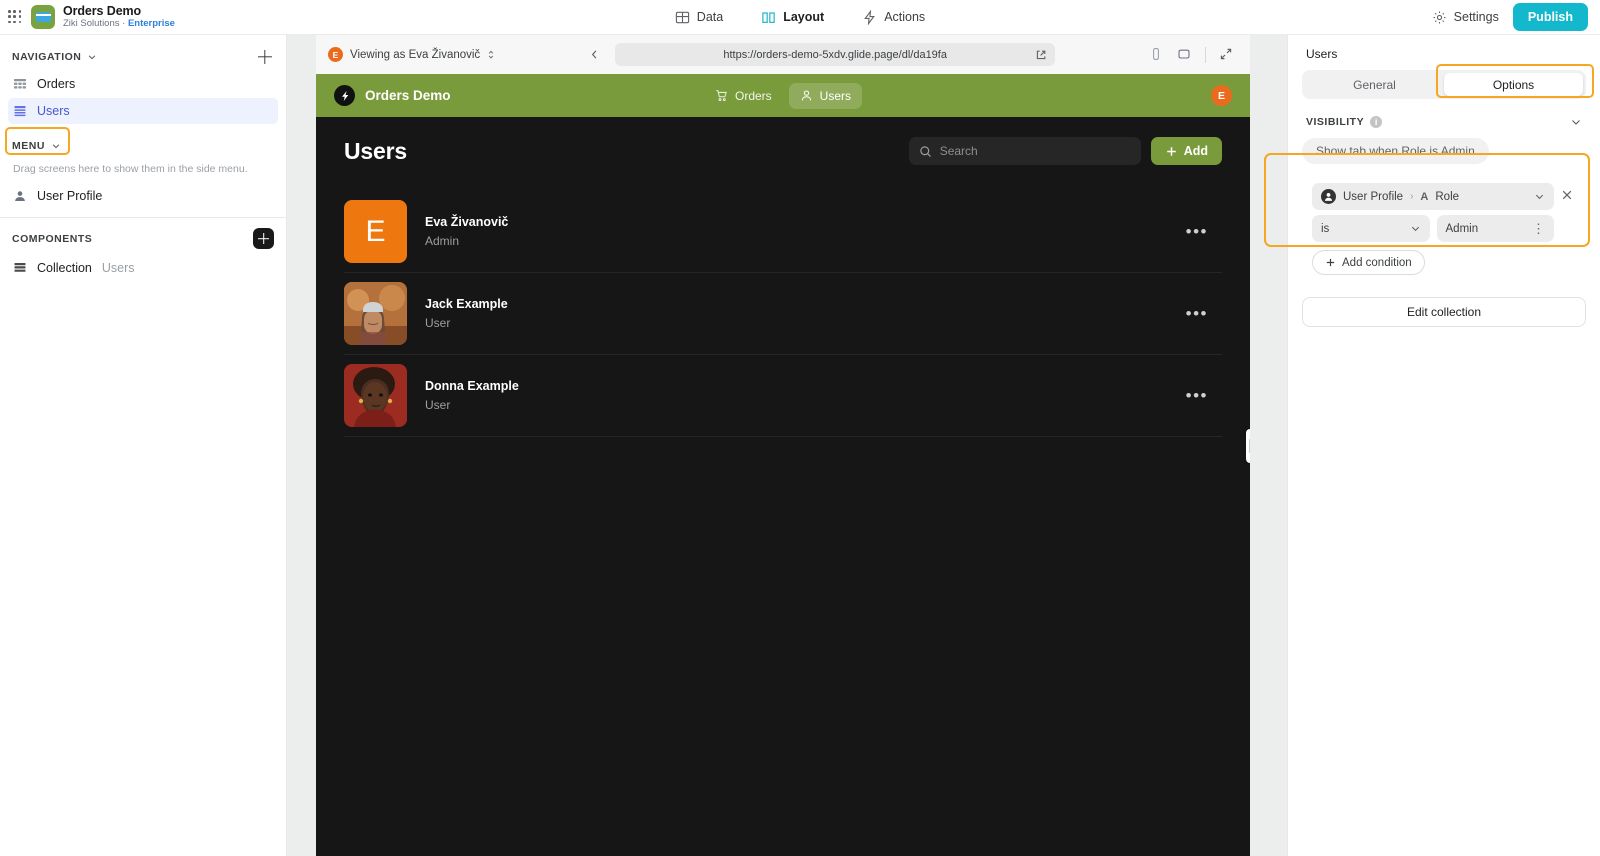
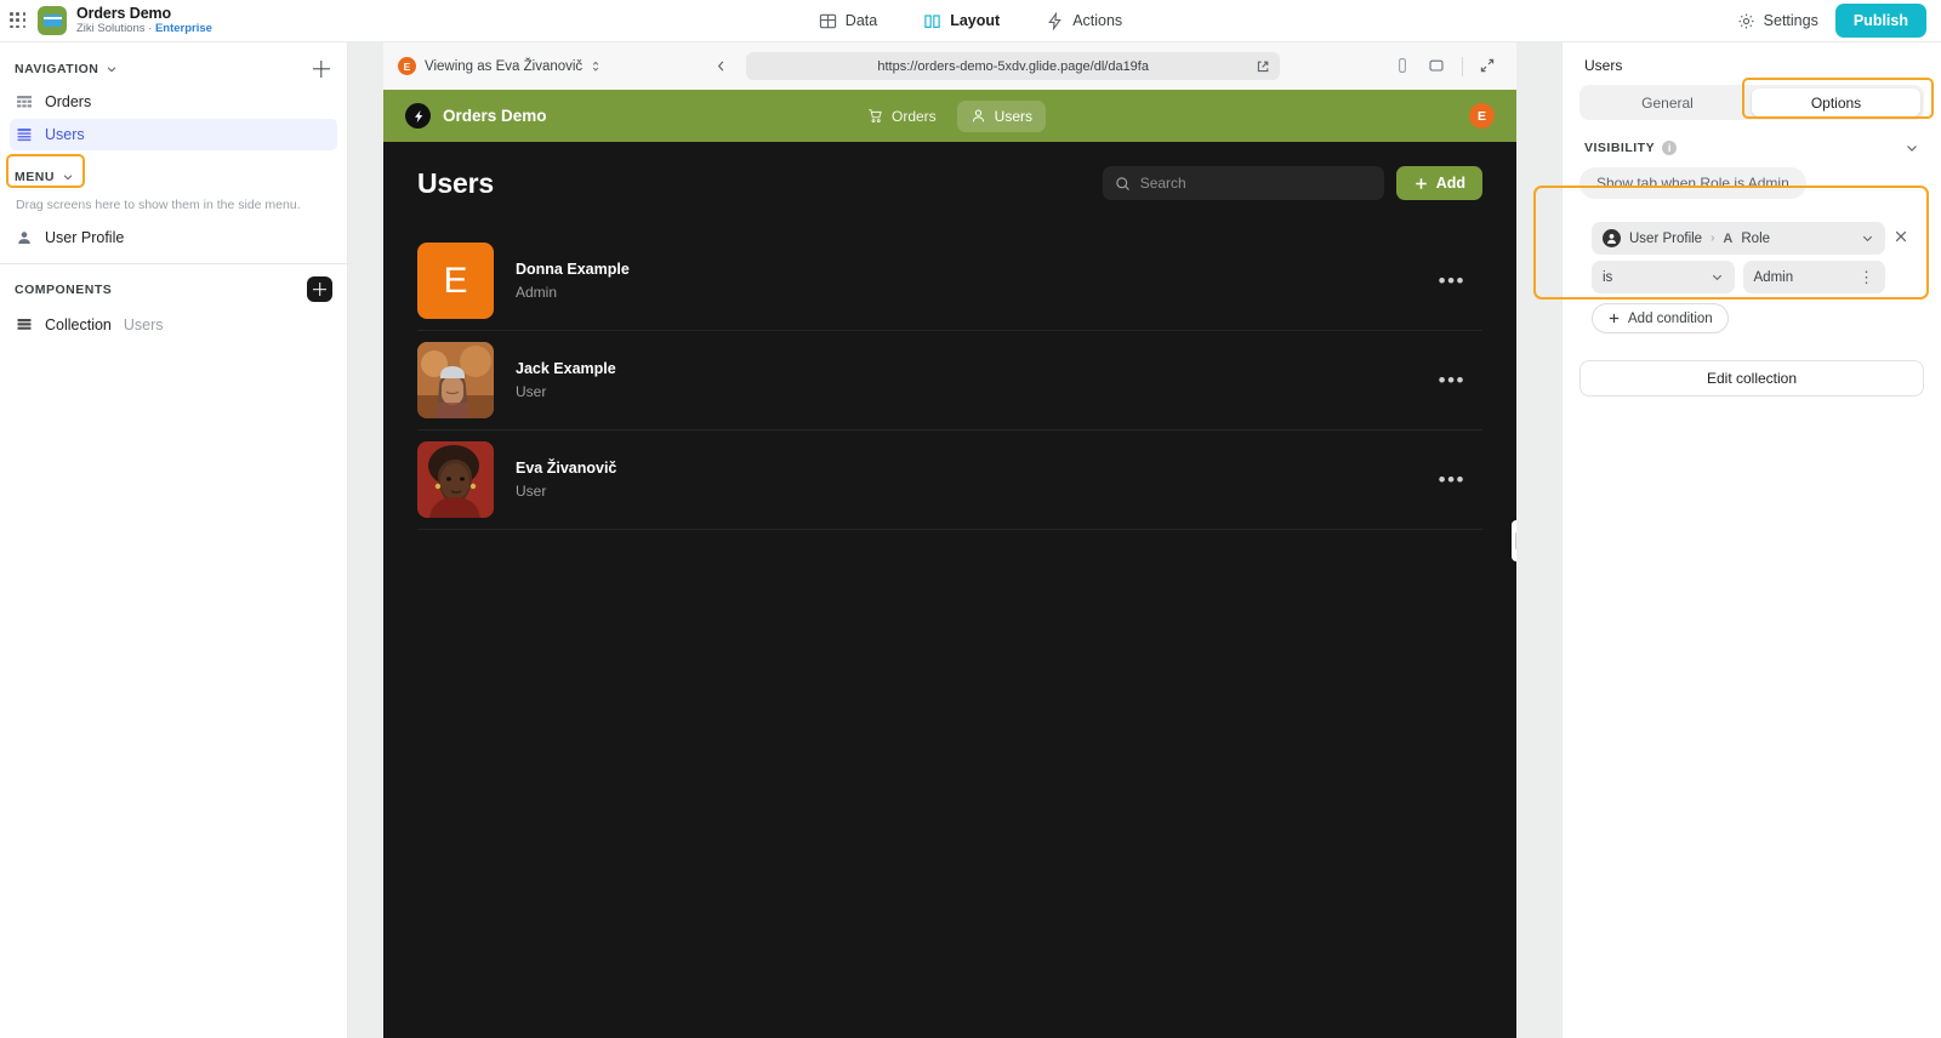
  Orders Demo
  Ziki Solutions · Enterprise
  Data
  Layout
  Actions
  Settings
  Publish
  NAVIGATION
  Orders
  Users
  MENU
  Drag screens here to show them in the side menu.
  User Profile
  COMPONENTS
  Collection
  Users
  E
  Viewing as Eva Živanovič
  https://orders-demo-5xdv.glide.page/dl/da19fa
  Orders Demo
  Orders
  Users
  E
  Users
  Search
  Add
  E
- Eva Živanovič
+ Donna Example
  Admin
  •••
  Jack Example
  User
  •••
- Donna Example
+ Eva Živanovič
  User
  •••
  Users
  General
  Options
  VISIBILITY
  i
  Show tab when Role is Admin
  User Profile
  ›
  A
  Role
  is
  Admin
  ⋮
  Add condition
  Edit collection
